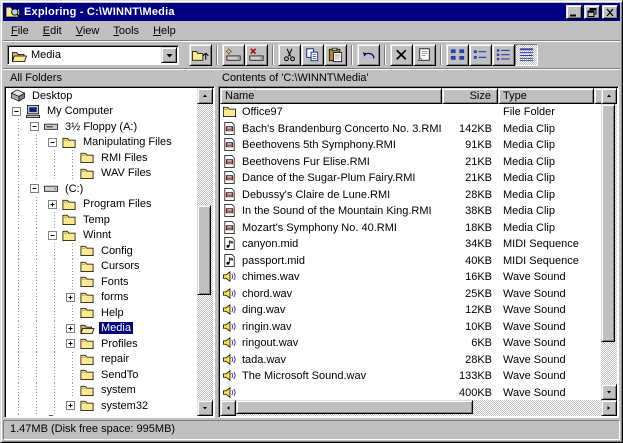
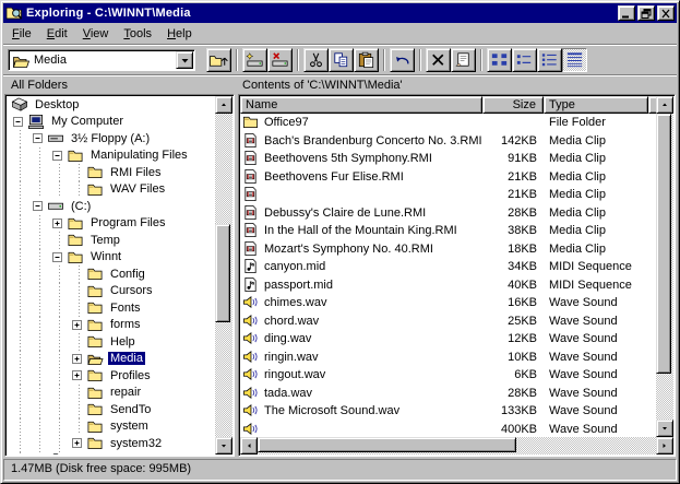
  Exploring - C:\WINNT\Media
  File
  Edit
  View
  Tools
  Help
  Media
  All Folders
  Contents of 'C:\WINNT\Media'
  Desktop
  My Computer
  3½ Floppy (A:)
  Manipulating Files
  RMI Files
  WAV Files
  (C:)
  Program Files
  Temp
  Winnt
  Config
  Cursors
  Fonts
  forms
  Help
  Media
  Profiles
  repair
  SendTo
  system
  system32
  Name
  Size
  Type
  Office97
  File Folder
  Bach's Brandenburg Concerto No. 3.RMI
  142KB
  Media Clip
  Beethovens 5th Symphony.RMI
  91KB
  Media Clip
  Beethovens Fur Elise.RMI
  21KB
  Media Clip
- Dance of the Sugar-Plum Fairy.RMI
  21KB
  Media Clip
  Debussy's Claire de Lune.RMI
  28KB
  Media Clip
- In the Sound of the Mountain King.RMI
+ In the Hall of the Mountain King.RMI
  38KB
  Media Clip
  Mozart's Symphony No. 40.RMI
  18KB
  Media Clip
  canyon.mid
  34KB
  MIDI Sequence
  passport.mid
  40KB
  MIDI Sequence
  chimes.wav
  16KB
  Wave Sound
  chord.wav
  25KB
  Wave Sound
  ding.wav
  12KB
  Wave Sound
  ringin.wav
  10KB
  Wave Sound
  ringout.wav
  6KB
  Wave Sound
  tada.wav
  28KB
  Wave Sound
  The Microsoft Sound.wav
  133KB
  Wave Sound
  400KB
  Wave Sound
  1.47MB (Disk free space: 995MB)
